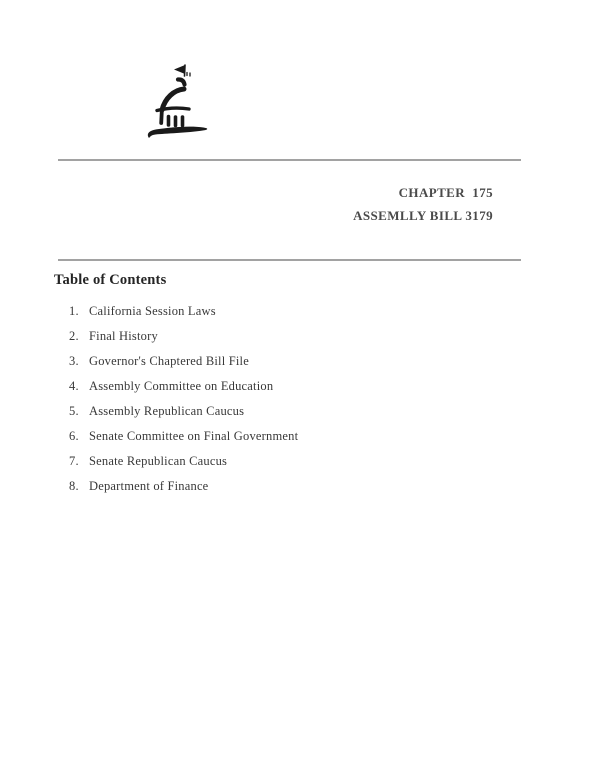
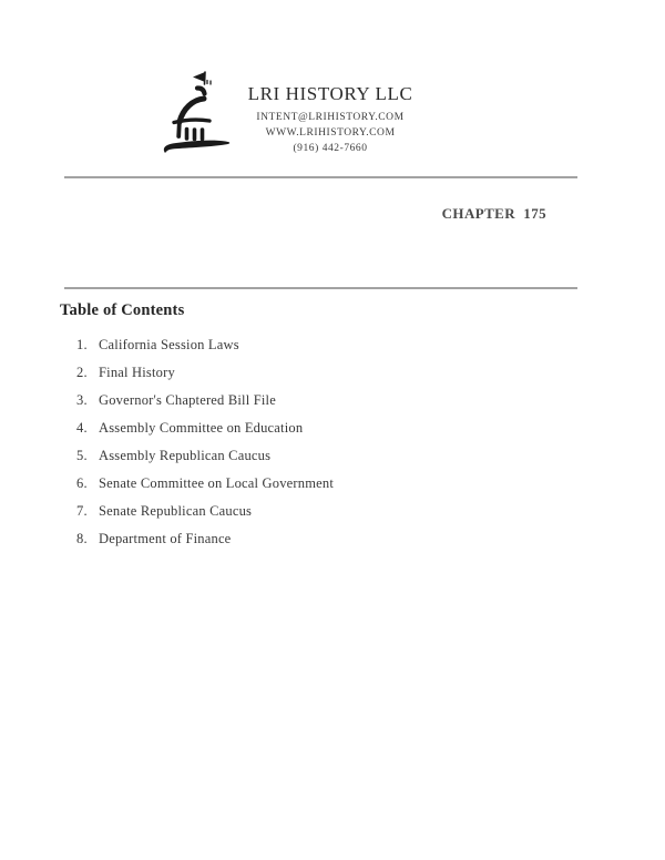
+ LRI HISTORY LLC
+ INTENT@LRIHISTORY.COM
+ WWW.LRIHISTORY.COM
+ (916) 442-7660
  CHAPTER 175
- ASSEMLLY BILL 3179
  Table of Contents
  1.
  California Session Laws
  2.
  Final History
  3.
  Governor's Chaptered Bill File
  4.
  Assembly Committee on Education
  5.
  Assembly Republican Caucus
  6.
- Senate Committee on Final Government
+ Senate Committee on Local Government
  7.
  Senate Republican Caucus
  8.
  Department of Finance
